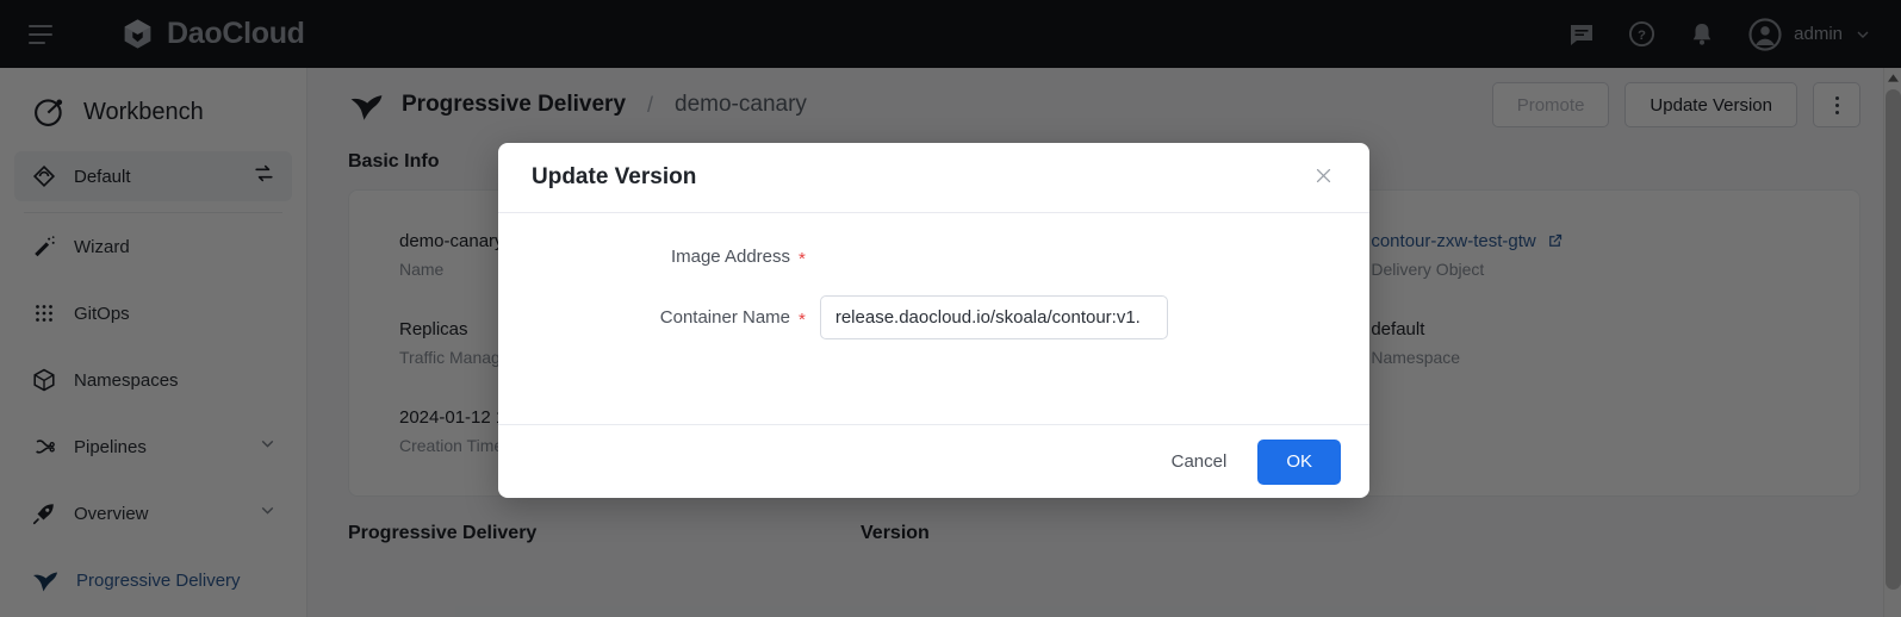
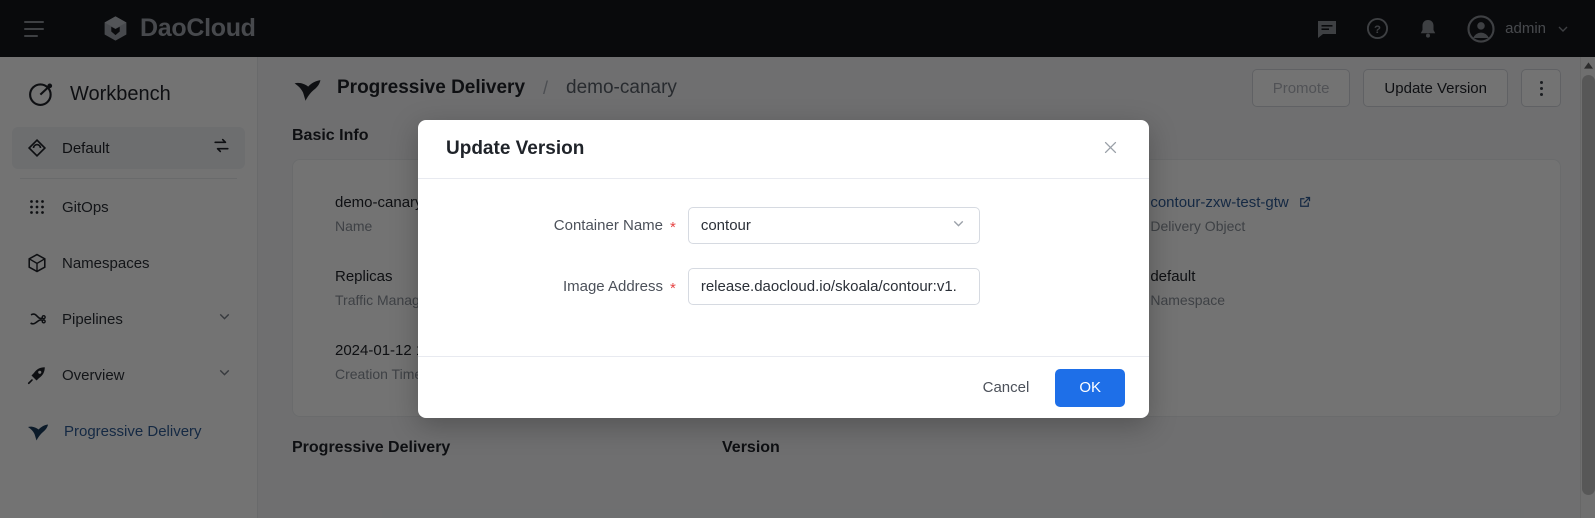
  DaoCloud
  ?
  admin
  Workbench
  Default
- Wizard
  GitOps
  Namespaces
  Pipelines
  Overview
  Progressive Delivery
  Progressive Delivery
  /
  demo-canary
  Promote
  Update Version
  Basic Info
  demo-canar
  Name
  Replicas
  Traffic Manag
  2024-01-12
  Creation Tim
  contour-zxw-test-gtw
  Delivery Object
  default
  Namespace
  Progressive Delivery
  Version
  Update Version
- Image Address
+ Container Name
  *
+ contour
- Container Name
+ Image Address
  *
  release.daocloud.io/skoala/contour:v1.
  Cancel
  OK
